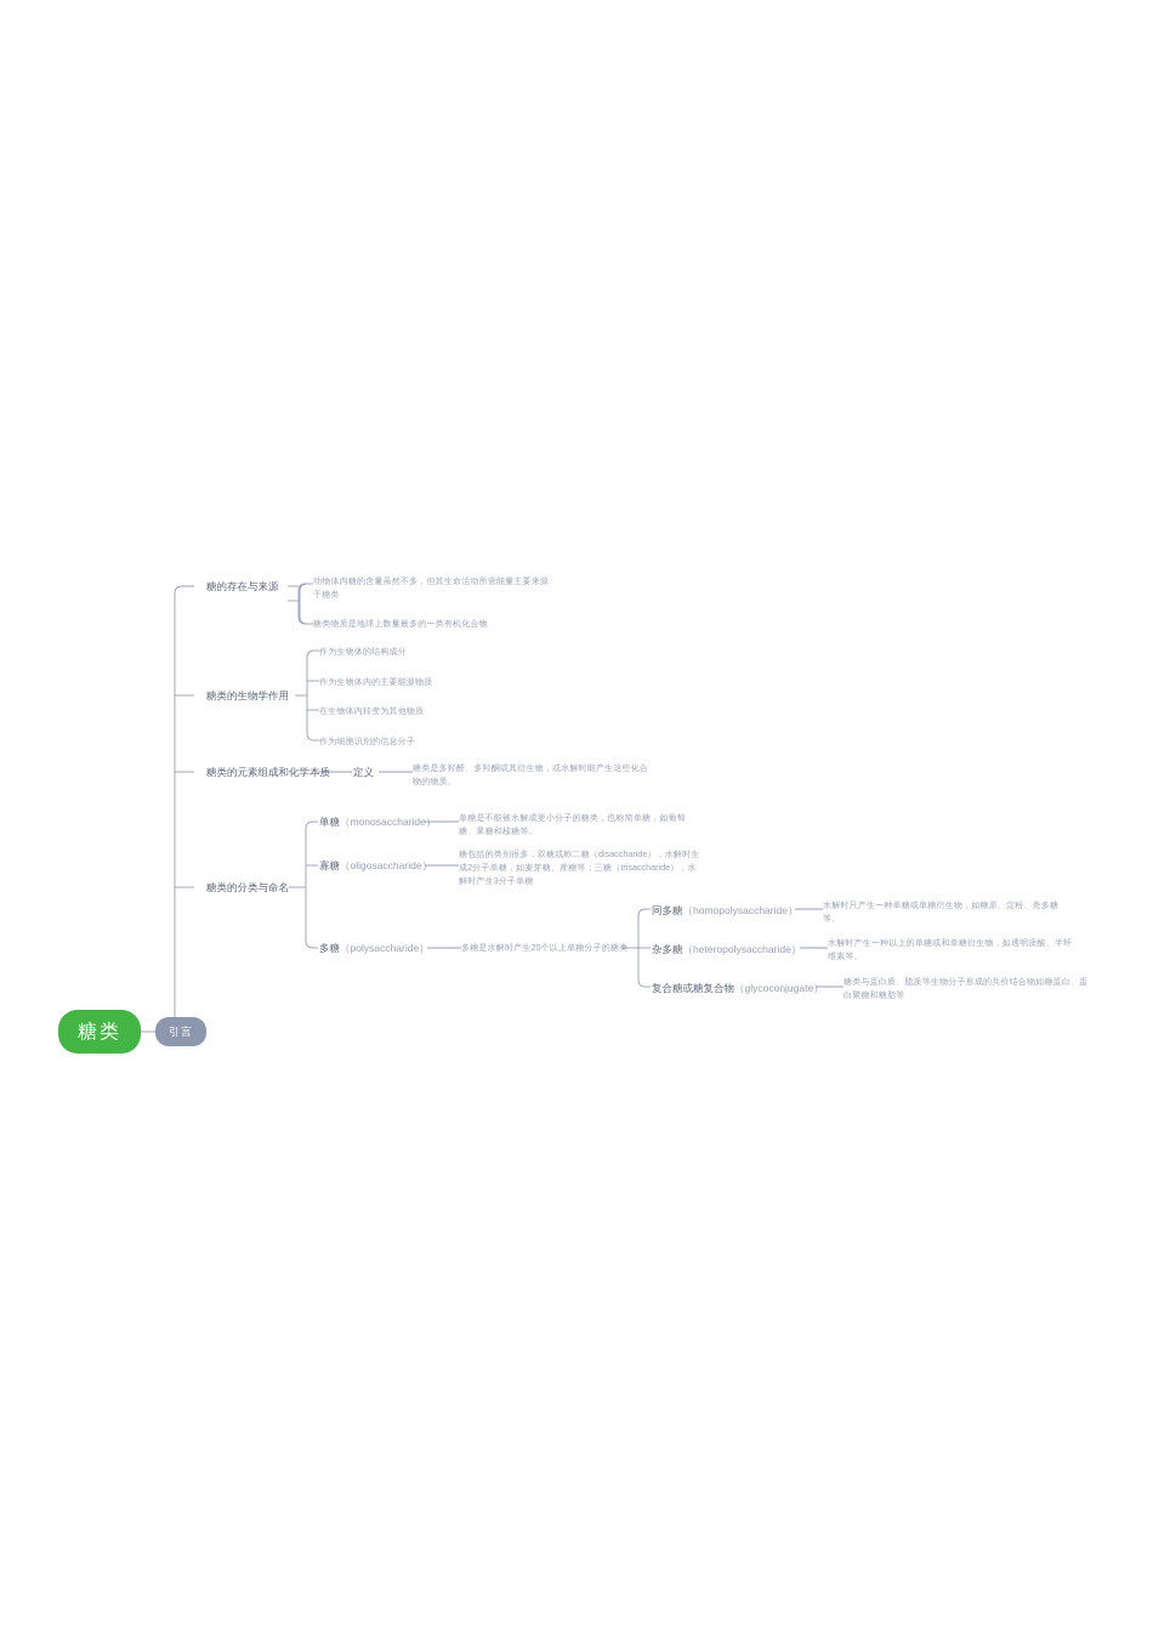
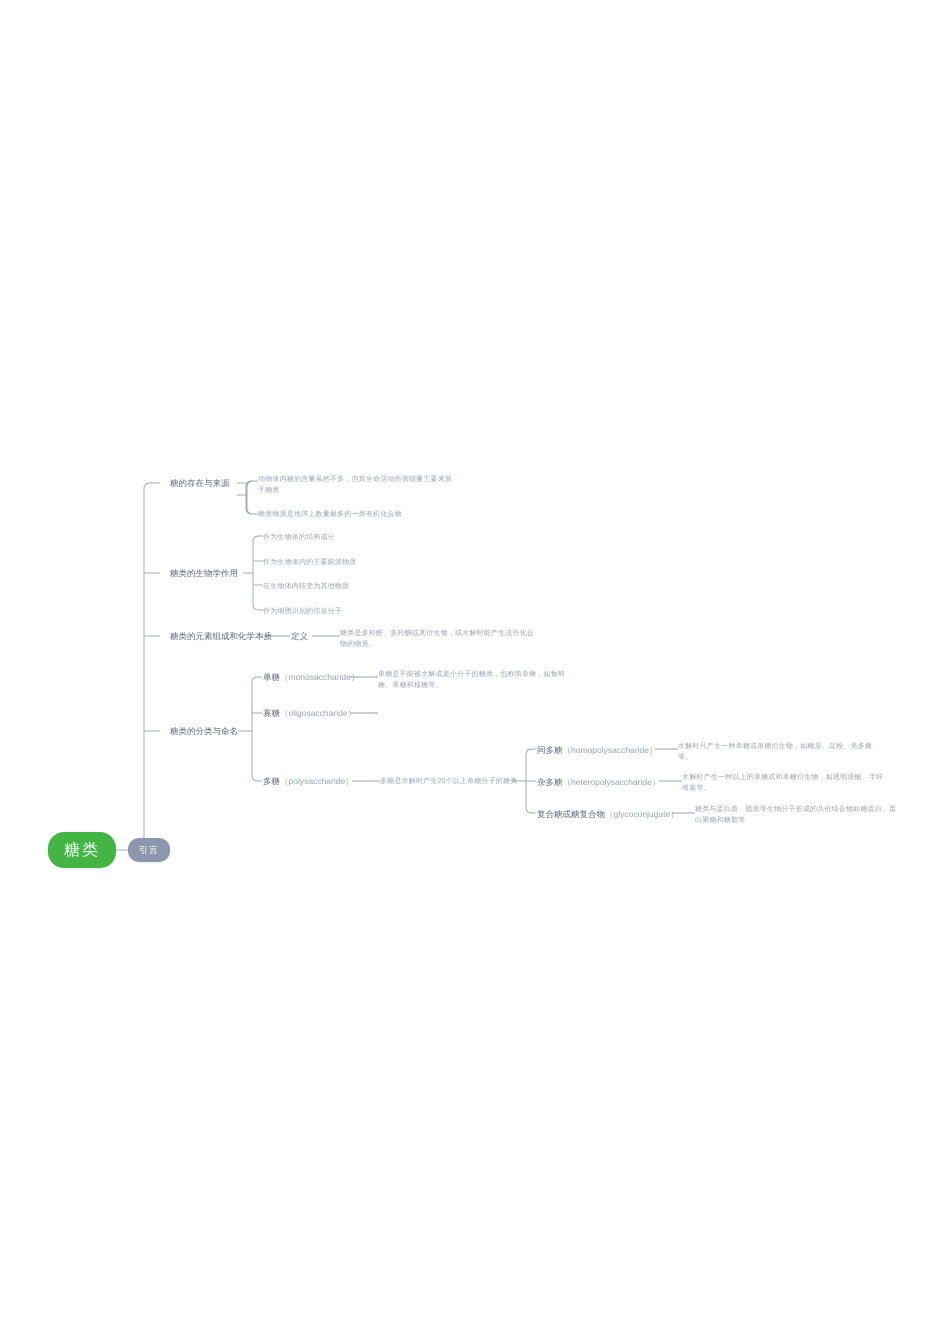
  糖类
  引言
  糖的存在与来源
  动物体内糖的含量虽然不多，但其生命活动所需能量主要来源于糖类
  糖类物质是地球上数量最多的一类有机化合物
  糖类的生物学作用
  作为生物体的结构成分
  作为生物体内的主要能源物质
  在生物体内转变为其他物质
  作为细胞识别的信息分子
  糖类的元素组成和化学本质
  定义
  糖类是多羟醛、多羟酮或其衍生物，或水解时能产生这些化合物的物质。
  糖类的分类与命名
  单糖（monosaccharide）
  单糖是不能被水解成更小分子的糖类，也称简单糖，如葡萄糖、果糖和核糖等。
  寡糖（oligosaccharide）
- 糖包括的类别很多，双糖或称二糖（disaccharide），水解时生成2分子单糖，如麦芽糖、蔗糖等；三糖（trisaccharide），水解时产生3分子单糖
  多糖（polysaccharide）
  多糖是水解时产生20个以上单糖分子的糖类
  同多糖（homopolysaccharide）
  水解时只产生一种单糖或单糖衍生物，如糖原、淀粉、壳多糖等。
  杂多糖（heteropolysaccharide）
  水解时产生一种以上的单糖或和单糖衍生物，如透明质酸、半纤维素等。
  复合糖或糖复合物（glycoconjugate）
  糖类与蛋白质、脂质等生物分子形成的共价结合物如糖蛋白、蛋白聚糖和糖脂等
